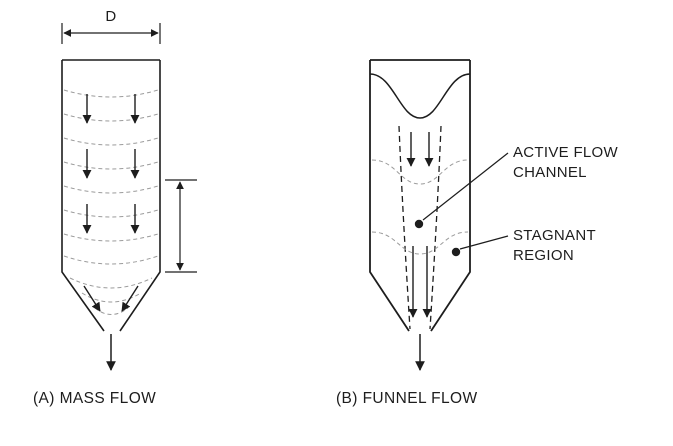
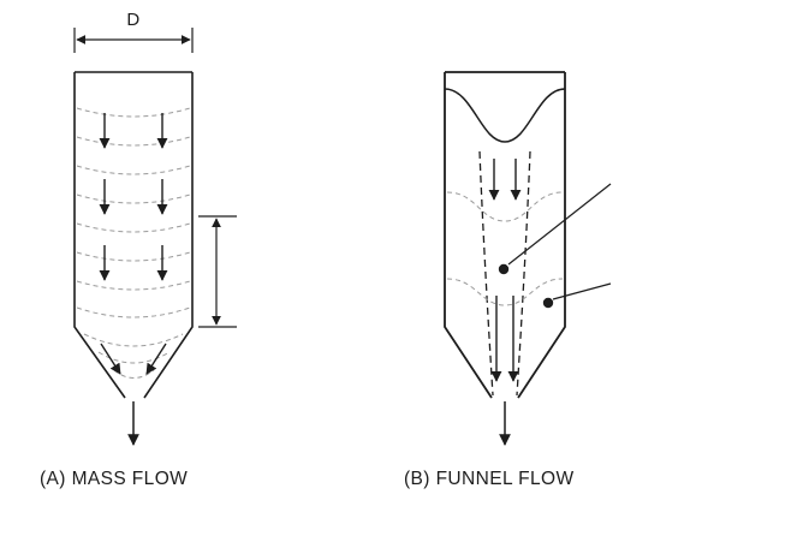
  D
- ACTIVE FLOW
- CHANNEL
- STAGNANT
- REGION
  (A) MASS FLOW
  (B) FUNNEL FLOW
